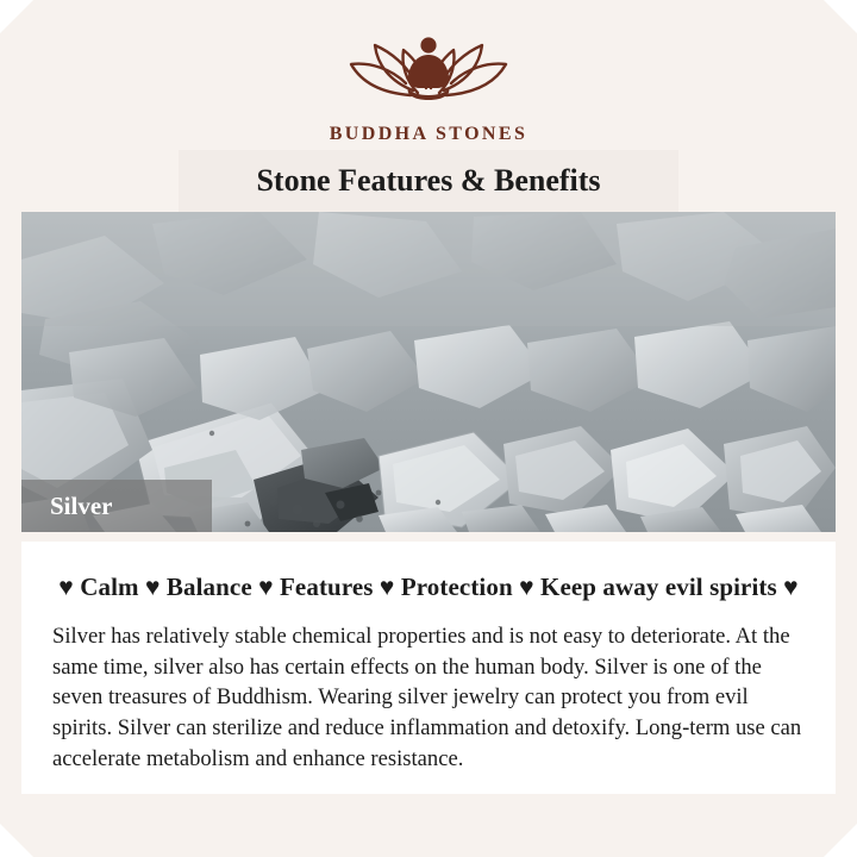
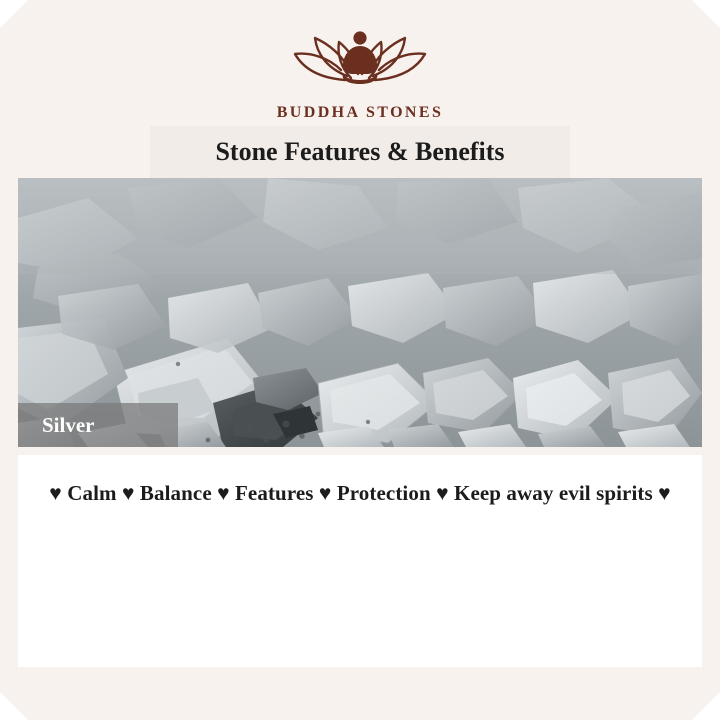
  BUDDHA STONES
  Stone Features & Benefits
  Silver
  ♥ Calm ♥ Balance ♥ Features ♥ Protection ♥ Keep away evil spirits ♥
- Silver has relatively stable chemical properties and is not easy to deteriorate. At the same time, silver also has certain effects on the human body. Silver is one of the seven treasures of Buddhism. Wearing silver jewelry can protect you from evil spirits. Silver can sterilize and reduce inflammation and detoxify. Long-term use can accelerate metabolism and enhance resistance.
